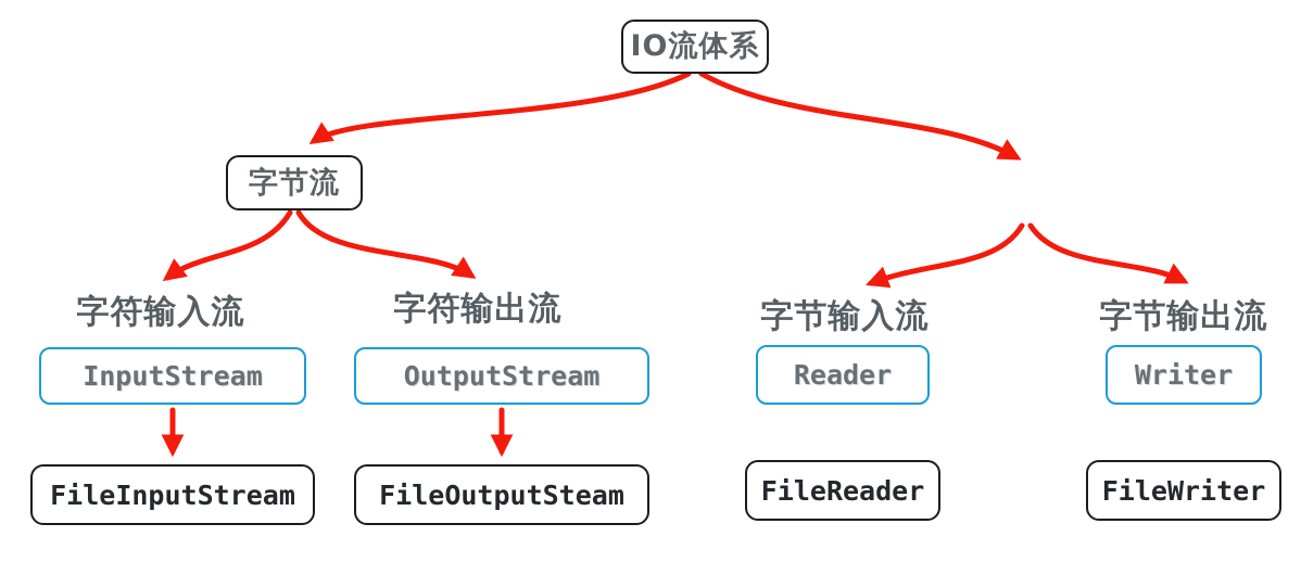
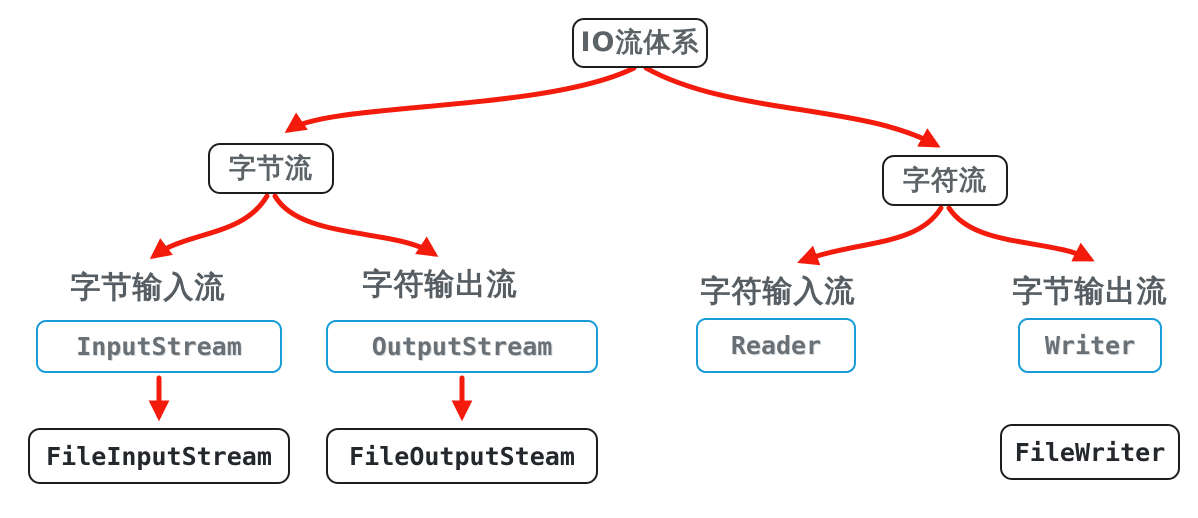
  IO流体系
  字节流
+ 字符流
- 字符输入流
+ 字节输入流
  字符输出流
- 字节输入流
+ 字符输入流
  字节输出流
  InputStream
  OutputStream
  Reader
  Writer
  FileInputStream
  FileOutputSteam
- FileReader
  FileWriter
